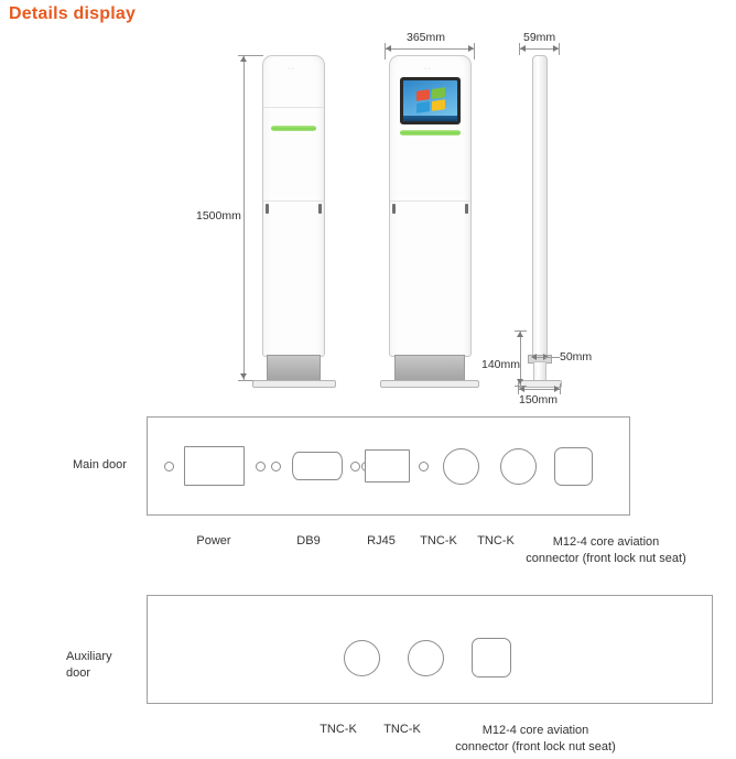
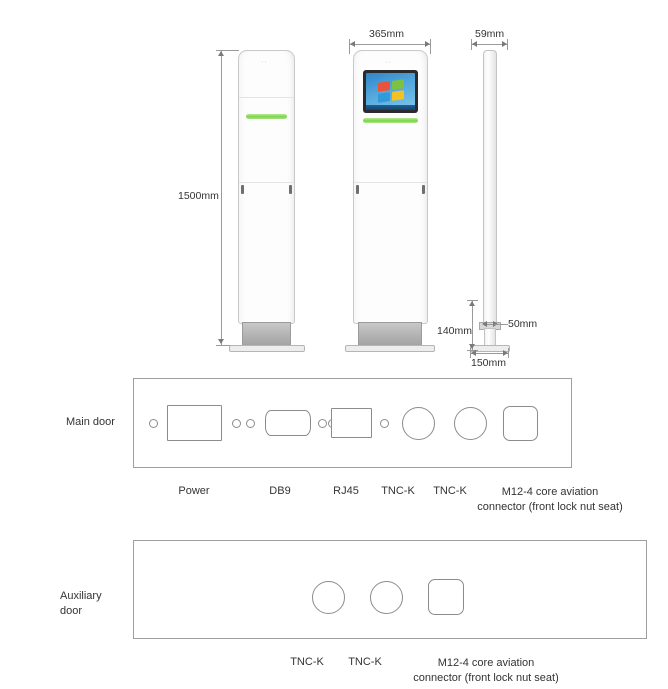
- Details display
  1500mm
  365mm
  59mm
  140mm
  50mm
  150mm
  Main door
  Power
  DB9
  RJ45
  TNC-K
  TNC-K
  M12-4 core aviation
  connector (front lock nut seat)
  Auxiliary
  door
  TNC-K
  TNC-K
  M12-4 core aviation
  connector (front lock nut seat)
